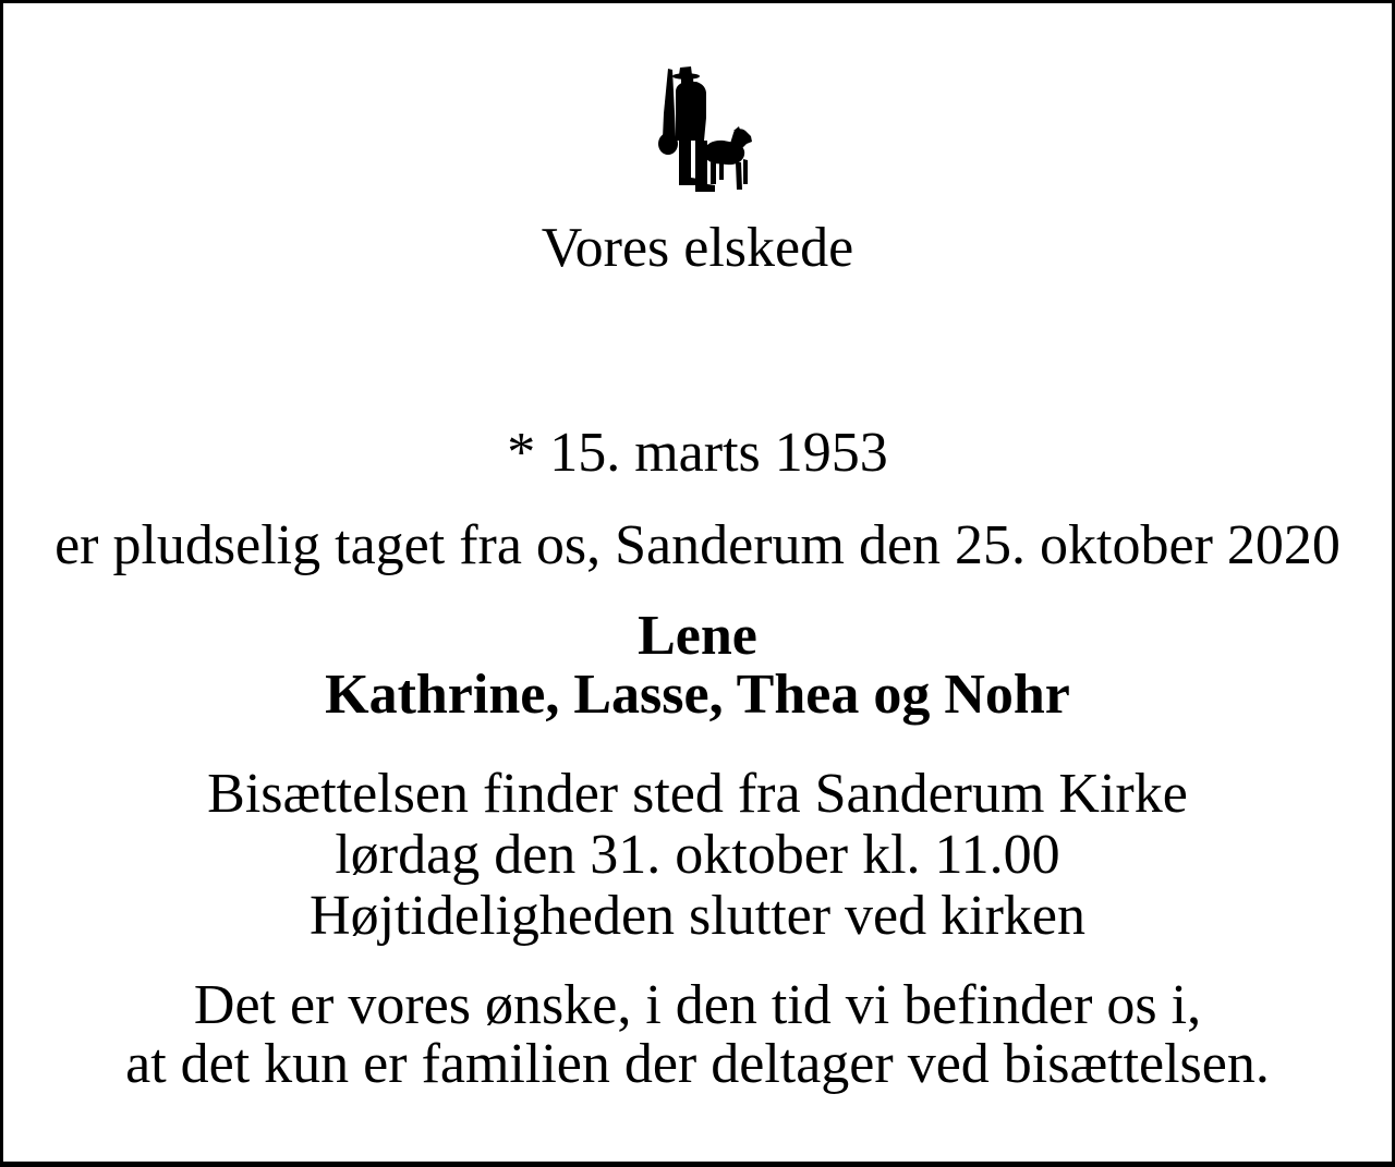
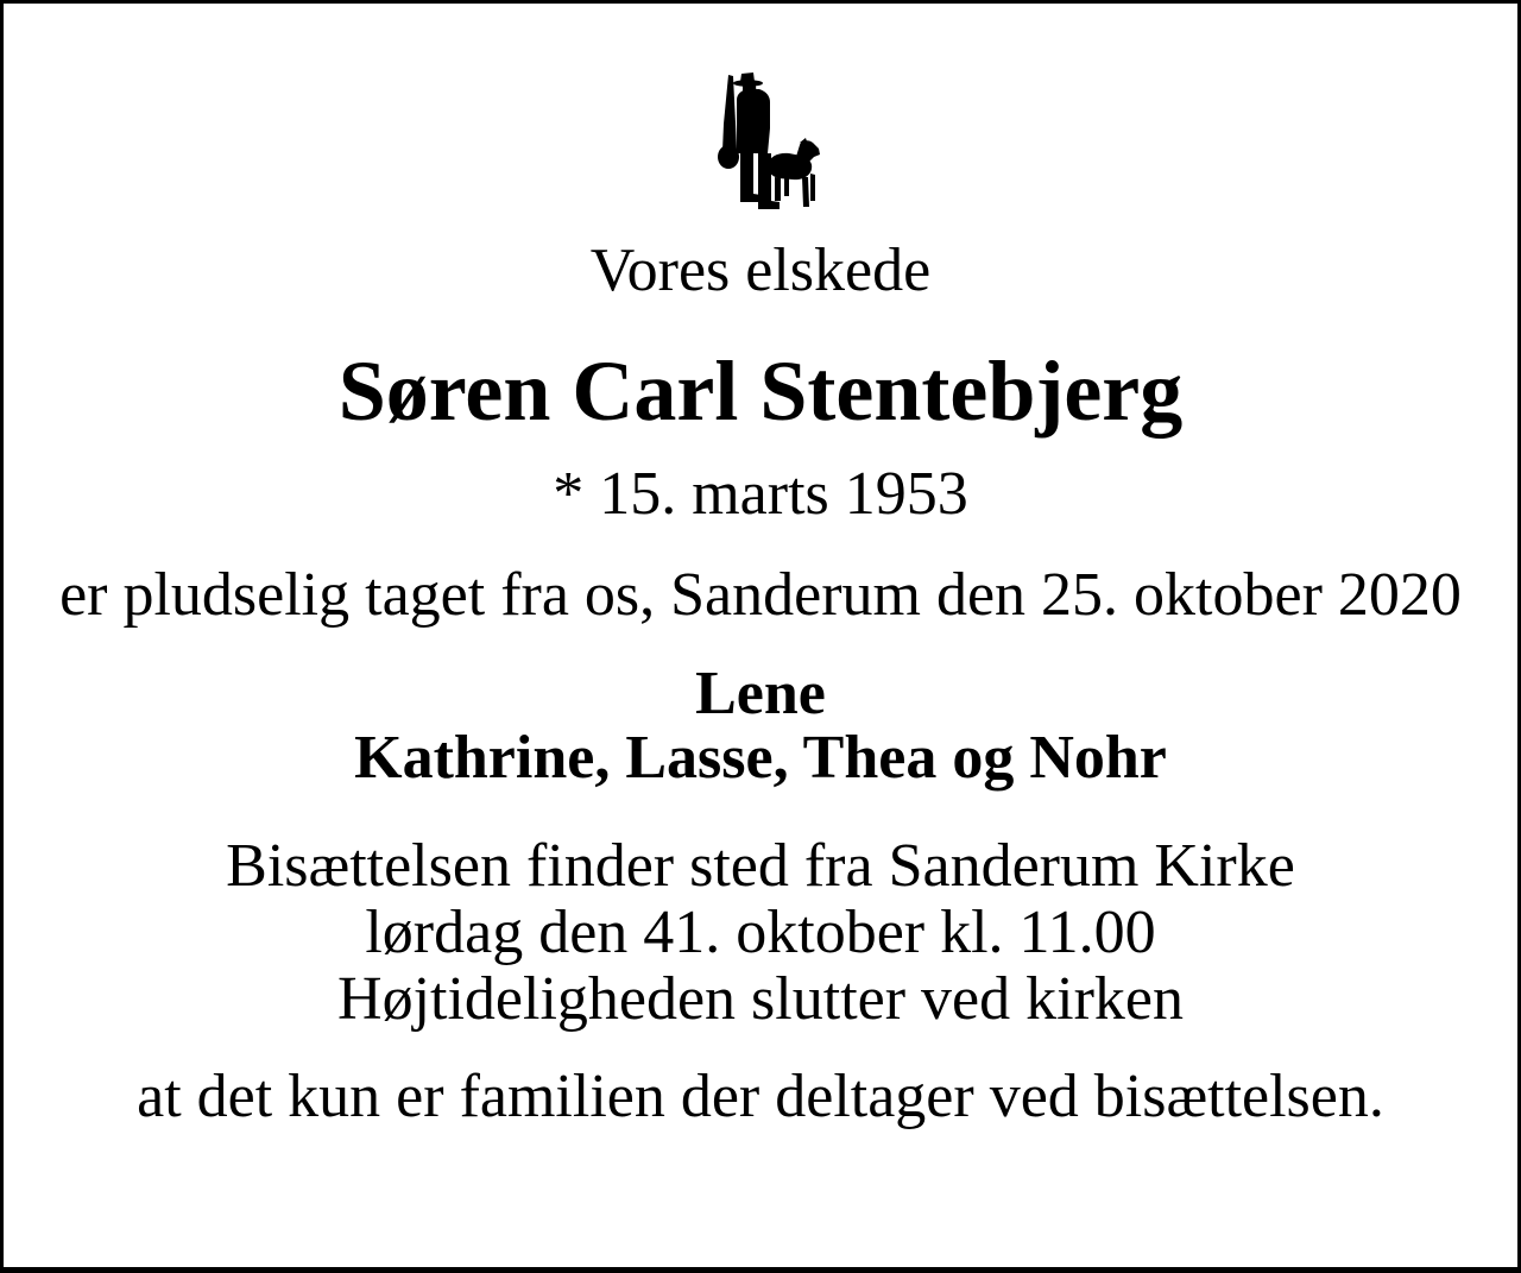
  Vores elskede
+ Søren Carl Stentebjerg
  * 15. marts 1953
  er pludselig taget fra os, Sanderum den 25. oktober 2020
  Lene
  Kathrine, Lasse, Thea og Nohr
  Bisættelsen finder sted fra Sanderum Kirke
- lørdag den 31. oktober kl. 11.00
+ lørdag den 41. oktober kl. 11.00
  Højtideligheden slutter ved kirken
- Det er vores ønske, i den tid vi befinder os i,
  at det kun er familien der deltager ved bisættelsen.
